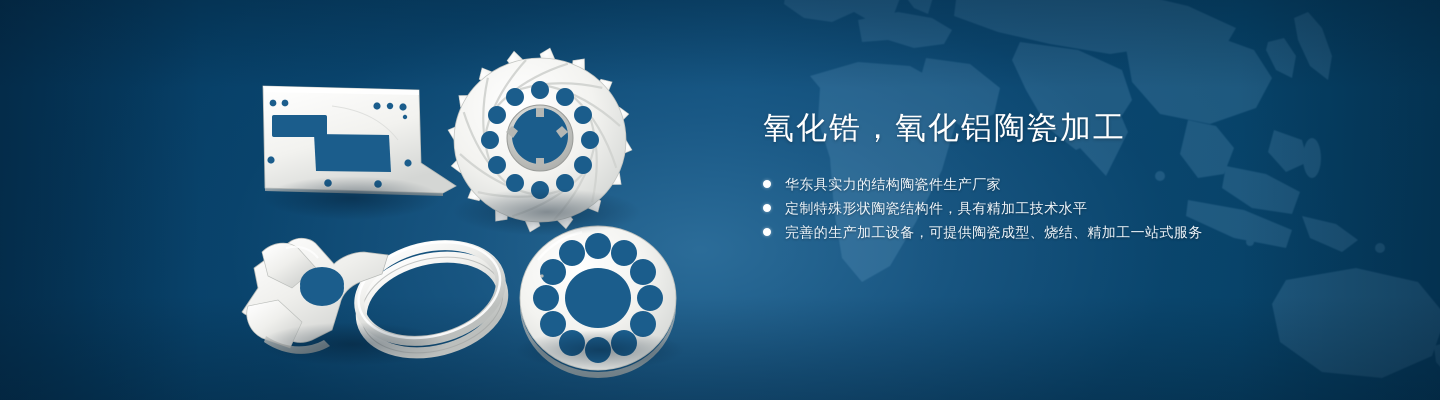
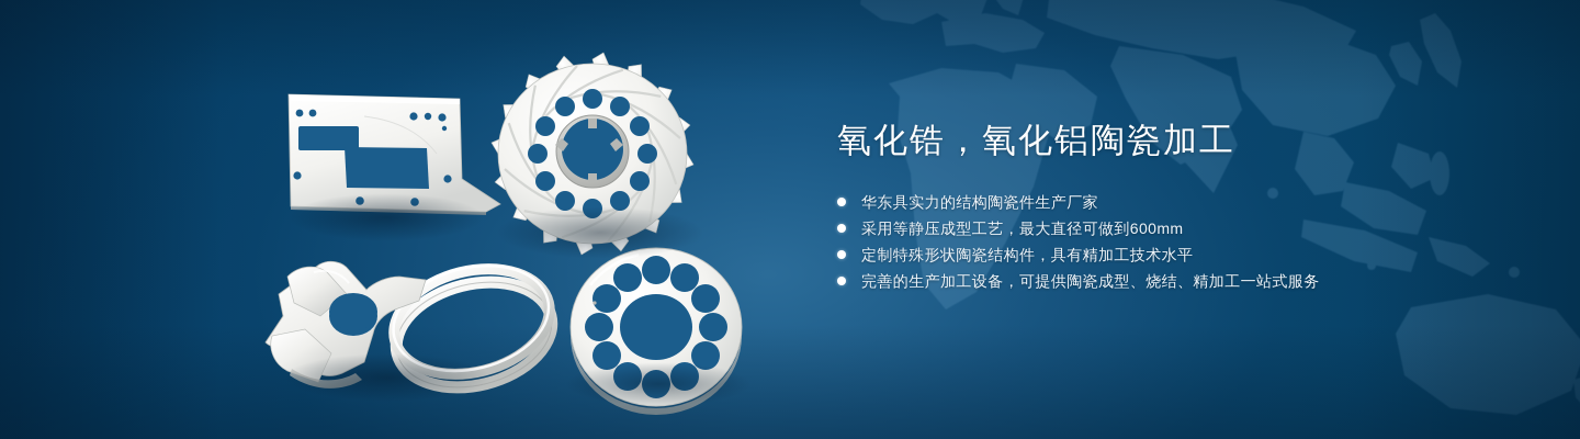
  氧化锆，氧化铝陶瓷加工
  华东具实力的结构陶瓷件生产厂家
+ 采用等静压成型工艺，最大直径可做到600mm
  定制特殊形状陶瓷结构件，具有精加工技术水平
  完善的生产加工设备，可提供陶瓷成型、烧结、精加工一站式服务
